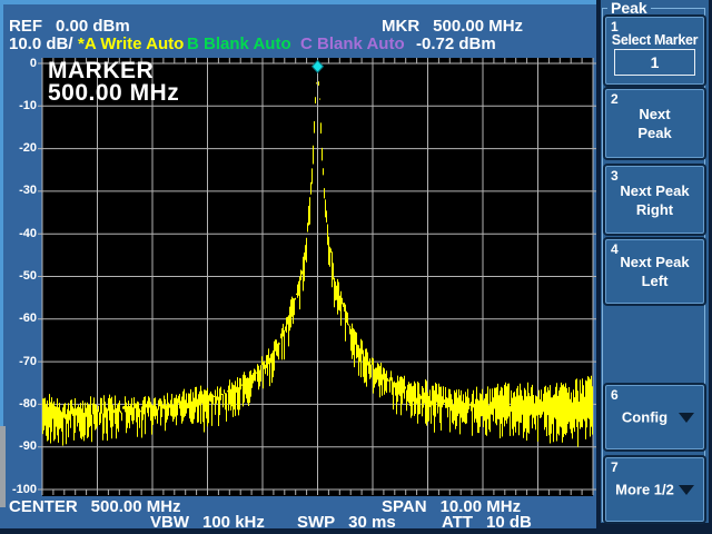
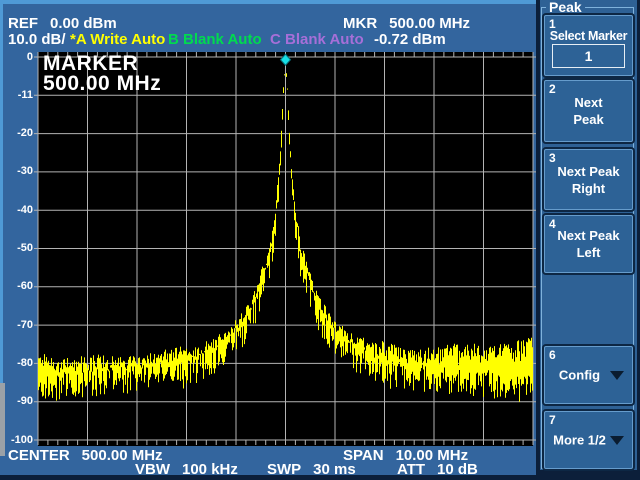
  REF 0.00 dBm
  MKR 500.00 MHz
  10.0 dB/
  *A Write Auto
  B Blank Auto
  C Blank Auto
  -0.72 dBm
  0
- -10
+ -11
  -20
  -30
  -40
  -50
  -60
  -70
  -80
  -90
  -100
  MARKER
  500.00 MHz
  CENTER 500.00 MHz
  SPAN 10.00 MHz
  VBW 100 kHz
  SWP 30 ms
  ATT 10 dB
  Peak
  1
  Select Marker
  1
  2
  Next
  Peak
  3
  Next Peak
  Right
  4
  Next Peak
  Left
  6
  Config
  7
  More 1/2
